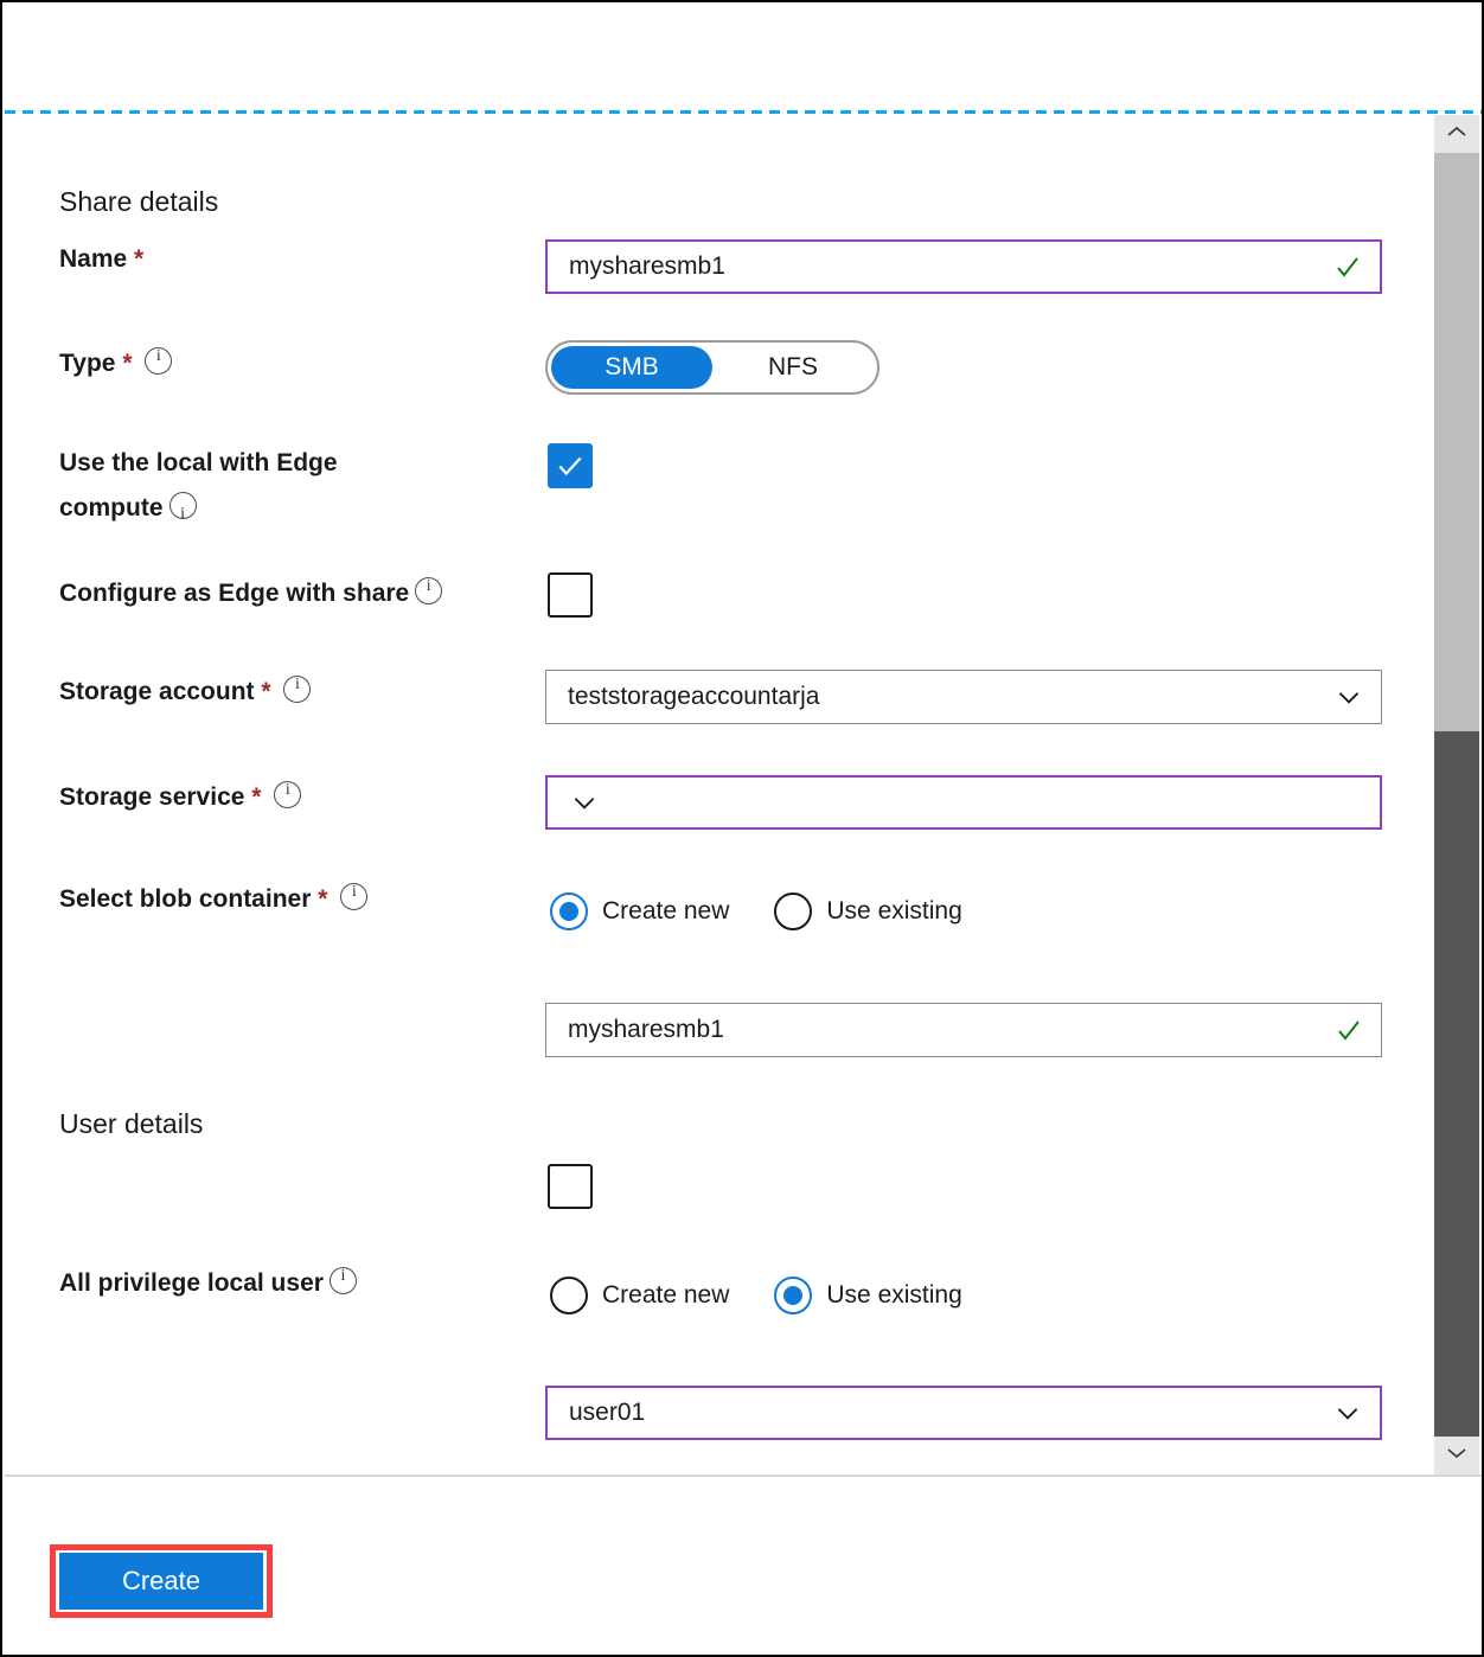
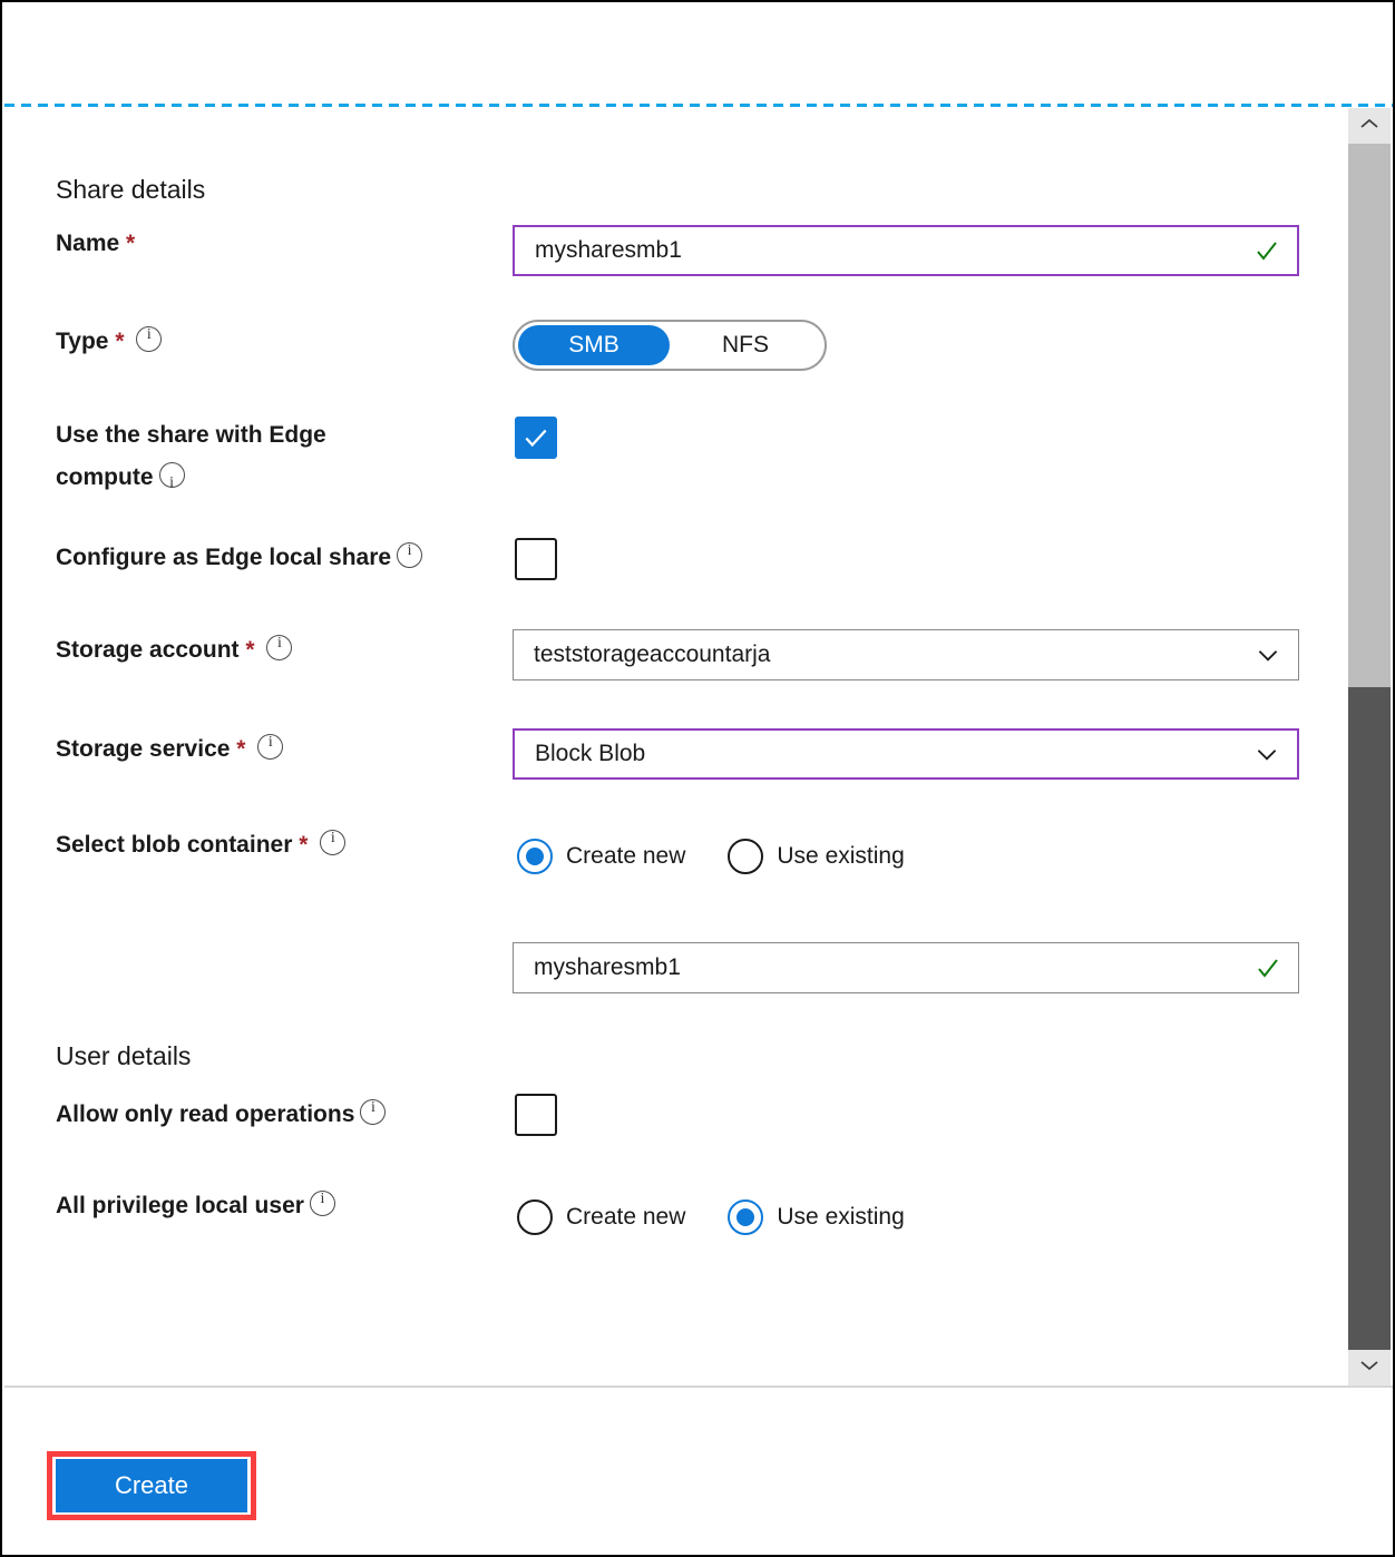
  Share details
  Name *
  mysharesmb1
  Type *
  SMB
  NFS
- Use the local with Edge
+ Use the share with Edge
  compute
- Configure as Edge with share
+ Configure as Edge local share
  Storage account *
  teststorageaccountarja
  Storage service *
+ Block Blob
  Select blob container *
  Create new
  Use existing
  mysharesmb1
  User details
+ Allow only read operations
  All privilege local user
  Create new
  Use existing
- user01
  Create
